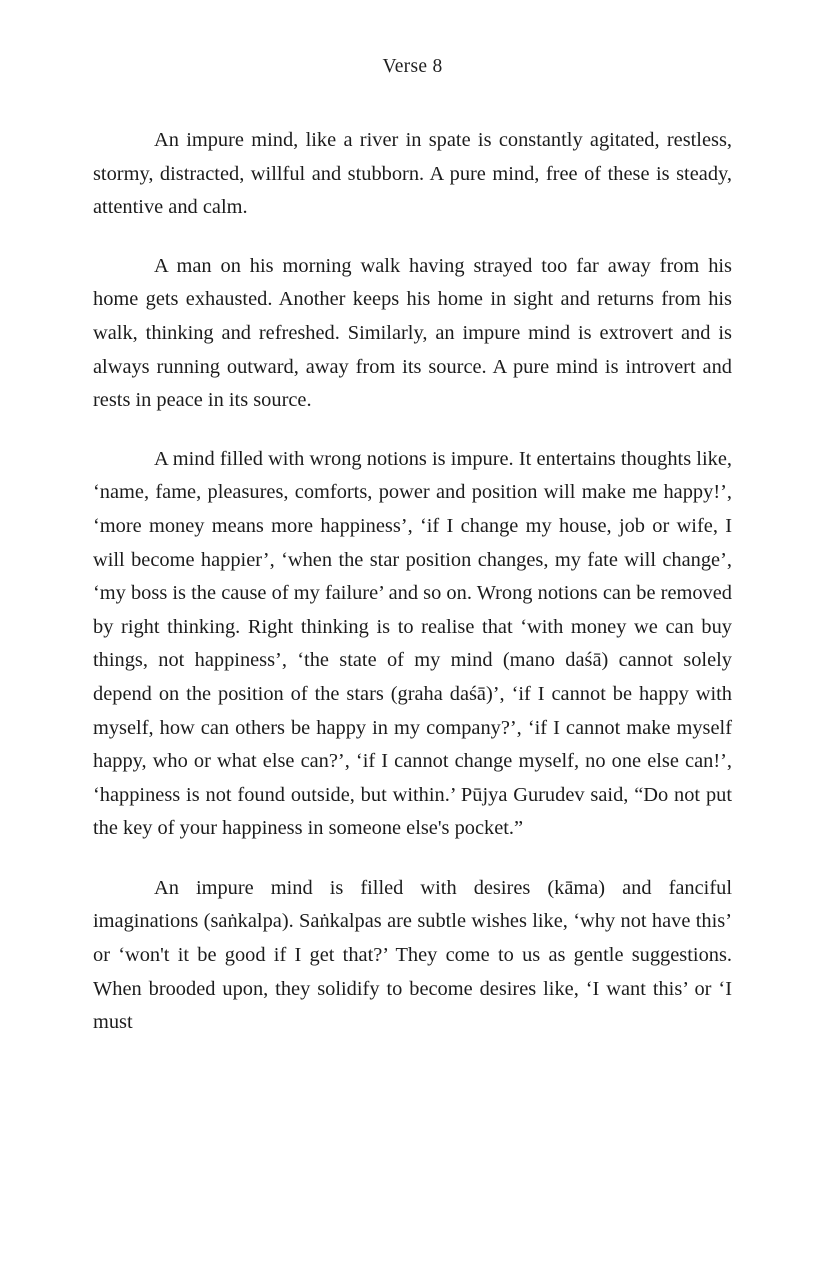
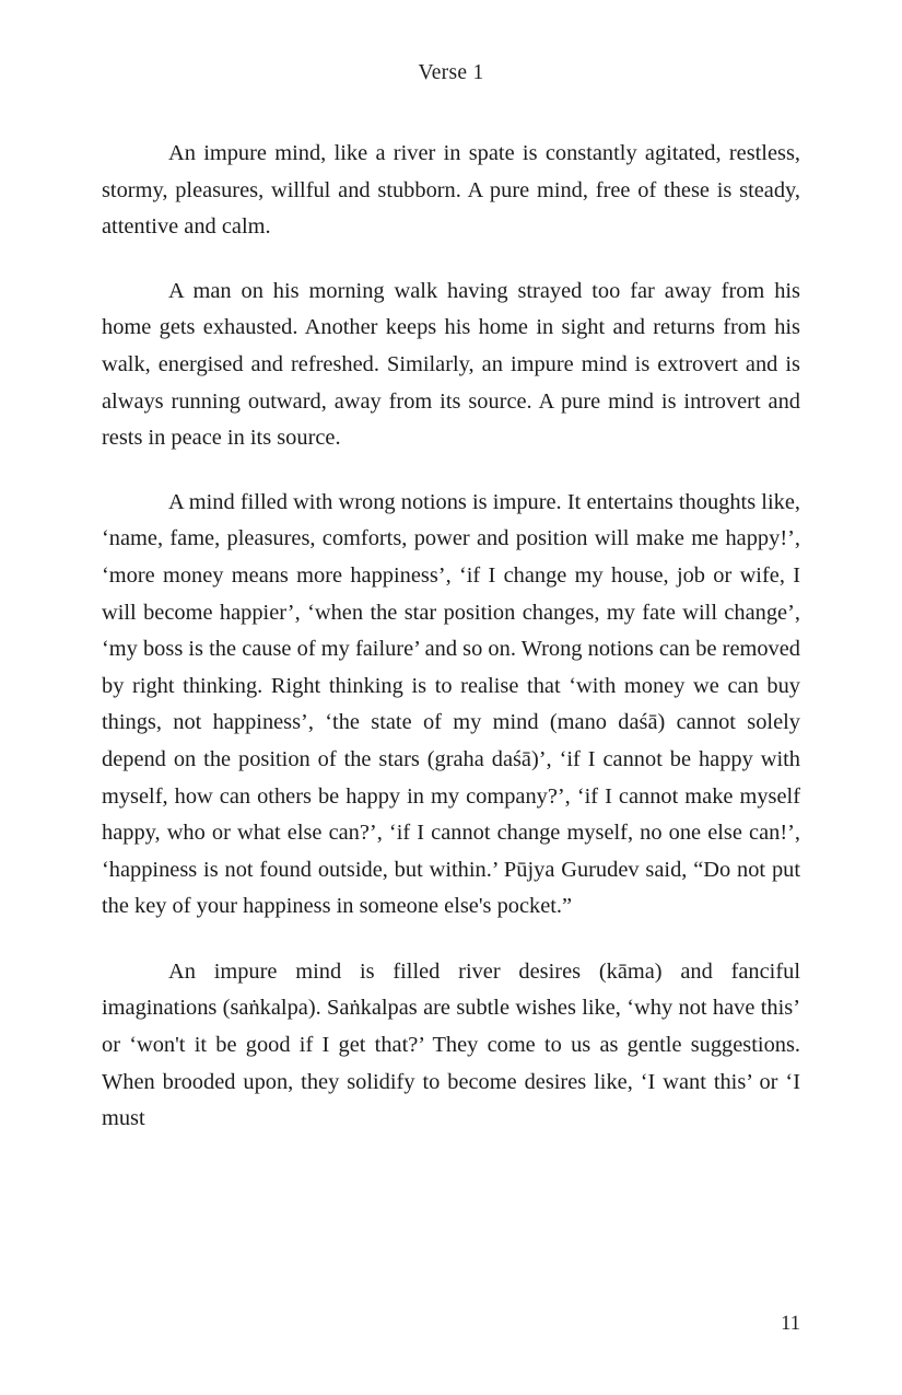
- Verse 8
+ Verse 1
- An impure mind, like a river in spate is constantly agitated, restless, stormy, distracted, willful and stubborn. A pure mind, free of these is steady, attentive and calm.
+ An impure mind, like a river in spate is constantly agitated, restless, stormy, pleasures, willful and stubborn. A pure mind, free of these is steady, attentive and calm.
- A man on his morning walk having strayed too far away from his home gets exhausted. Another keeps his home in sight and returns from his walk, thinking and refreshed. Similarly, an impure mind is extrovert and is always running outward, away from its source. A pure mind is introvert and rests in peace in its source.
+ A man on his morning walk having strayed too far away from his home gets exhausted. Another keeps his home in sight and returns from his walk, energised and refreshed. Similarly, an impure mind is extrovert and is always running outward, away from its source. A pure mind is introvert and rests in peace in its source.
  A mind filled with wrong notions is impure. It entertains thoughts like, ‘name, fame, pleasures, comforts, power and position will make me happy!’, ‘more money means more happiness’, ‘if I change my house, job or wife, I will become happier’, ‘when the star position changes, my fate will change’, ‘my boss is the cause of my failure’ and so on. Wrong notions can be removed by right thinking. Right thinking is to realise that ‘with money we can buy things, not happiness’, ‘the state of my mind (mano daśā) cannot solely depend on the position of the stars (graha daśā)’, ‘if I cannot be happy with myself, how can others be happy in my company?’, ‘if I cannot make myself happy, who or what else can?’, ‘if I cannot change myself, no one else can!’, ‘happiness is not found outside, but within.’ Pūjya Gurudev said, “Do not put the key of your happiness in someone else's pocket.”
- An impure mind is filled with desires (kāma) and fanciful imaginations (saṅkalpa). Saṅkalpas are subtle wishes like, ‘why not have this’ or ‘won't it be good if I get that?’ They come to us as gentle suggestions. When brooded upon, they solidify to become desires like, ‘I want this’ or ‘I must
+ An impure mind is filled river desires (kāma) and fanciful imaginations (saṅkalpa). Saṅkalpas are subtle wishes like, ‘why not have this’ or ‘won't it be good if I get that?’ They come to us as gentle suggestions. When brooded upon, they solidify to become desires like, ‘I want this’ or ‘I must
+ 11
